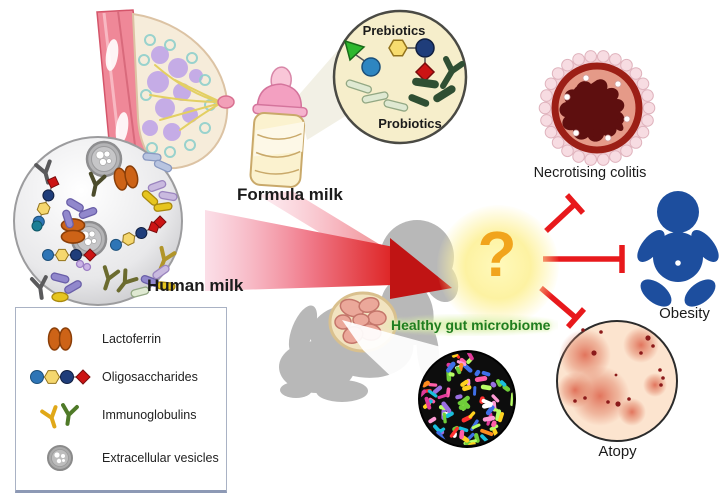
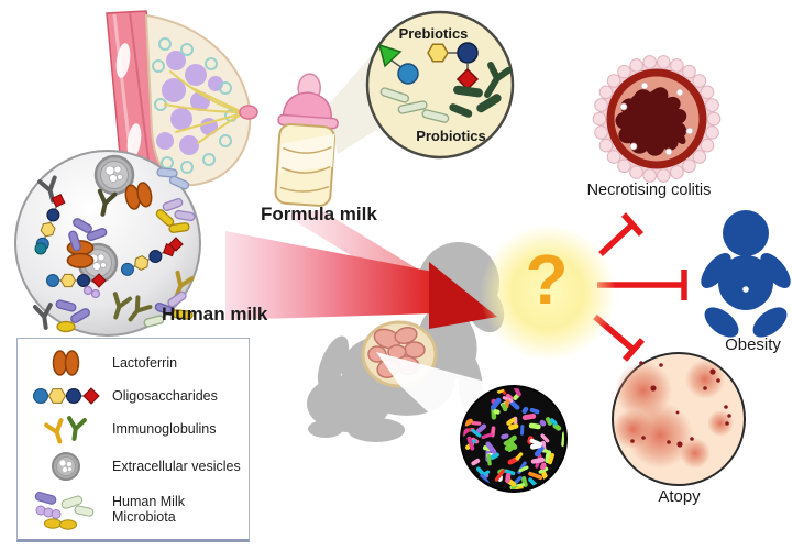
  Human milk
  Formula milk
  Prebiotics
  Probiotics
  ?
- Healthy gut microbiome
  Necrotising colitis
  Obesity
  Atopy
  Lactoferrin
  Oligosaccharides
  Immunoglobulins
  Extracellular vesicles
+ Human Milk Microbiota
